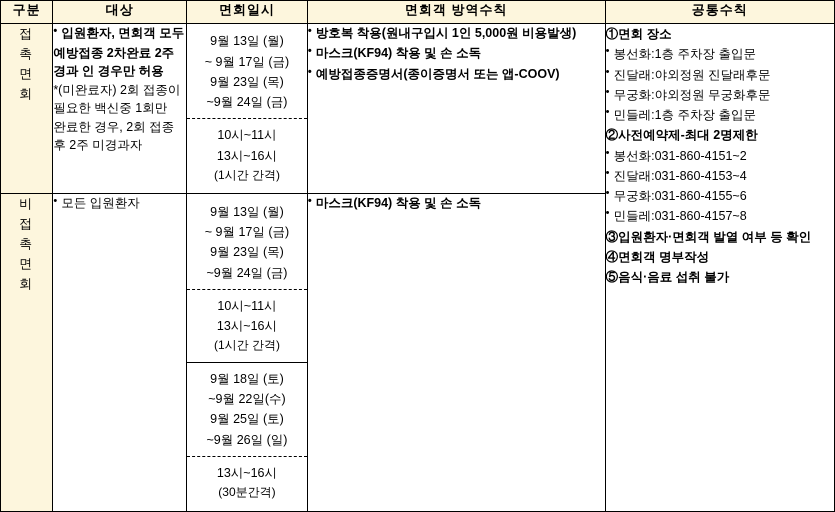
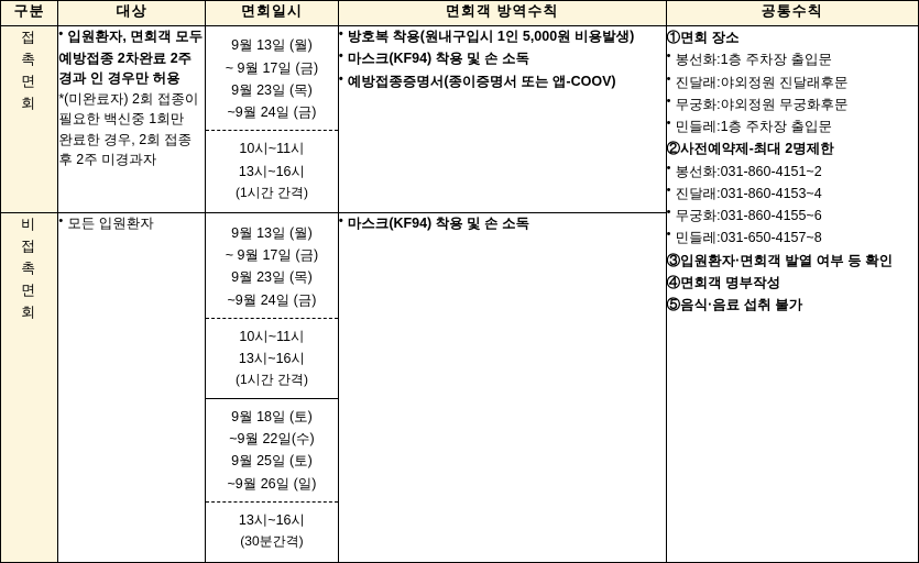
  구분	대상	면회일시	면회객 방역수칙	공통수칙
- 접 촉 면 회	입원환자, 면회객 모두 예방접종 2차완료 2주 경과 인 경우만 허용 *(미완료자) 2회 접종이 필요한 백신중 1회만 완료한 경우, 2회 접종 후 2주 미경과자	9월 13일 (월) ~ 9월 17일 (금) 9월 23일 (목) ~9월 24일 (금) 10시~11시 13시~16시 (1시간 간격)	방호복 착용(원내구입시 1인 5,000원 비용발생) 마스크(KF94) 착용 및 손 소독 예방접종증명서(종이증명서 또는 앱-COOV)	①면회 장소 봉선화:1층 주차장 출입문 진달래:야외정원 진달래후문 무궁화:야외정원 무궁화후문 민들레:1층 주차장 출입문 ②사전예약제-최대 2명제한 봉선화:031-860-4151~2 진달래:031-860-4153~4 무궁화:031-860-4155~6 민들레:031-860-4157~8 ③입원환자·면회객 발열 여부 등 확인 ④면회객 명부작성 ⑤음식·음료 섭취 불가
+ 접 촉 면 회	입원환자, 면회객 모두 예방접종 2차완료 2주 경과 인 경우만 허용 *(미완료자) 2회 접종이 필요한 백신중 1회만 완료한 경우, 2회 접종 후 2주 미경과자	9월 13일 (월) ~ 9월 17일 (금) 9월 23일 (목) ~9월 24일 (금) 10시~11시 13시~16시 (1시간 간격)	방호복 착용(원내구입시 1인 5,000원 비용발생) 마스크(KF94) 착용 및 손 소독 예방접종증명서(종이증명서 또는 앱-COOV)	①면회 장소 봉선화:1층 주차장 출입문 진달래:야외정원 진달래후문 무궁화:야외정원 무궁화후문 민들레:1층 주차장 출입문 ②사전예약제-최대 2명제한 봉선화:031-860-4151~2 진달래:031-860-4153~4 무궁화:031-860-4155~6 민들레:031-650-4157~8 ③입원환자·면회객 발열 여부 등 확인 ④면회객 명부작성 ⑤음식·음료 섭취 불가
  비 접 촉 면 회	모든 입원환자	9월 13일 (월) ~ 9월 17일 (금) 9월 23일 (목) ~9월 24일 (금) 10시~11시 13시~16시 (1시간 간격) 9월 18일 (토) ~9월 22일(수) 9월 25일 (토) ~9월 26일 (일) 13시~16시 (30분간격)	마스크(KF94) 착용 및 손 소독
